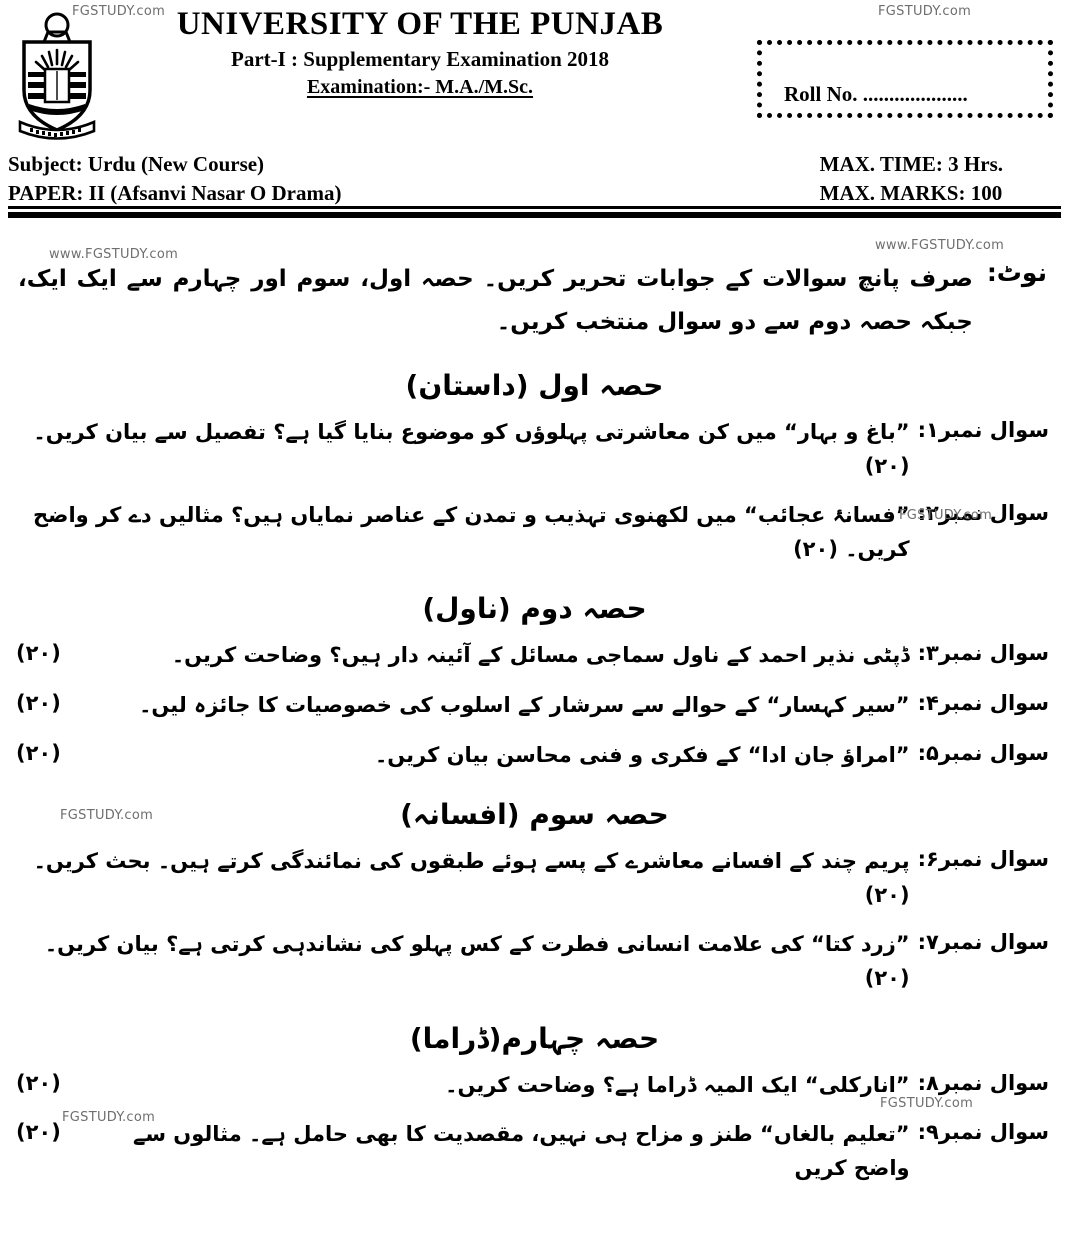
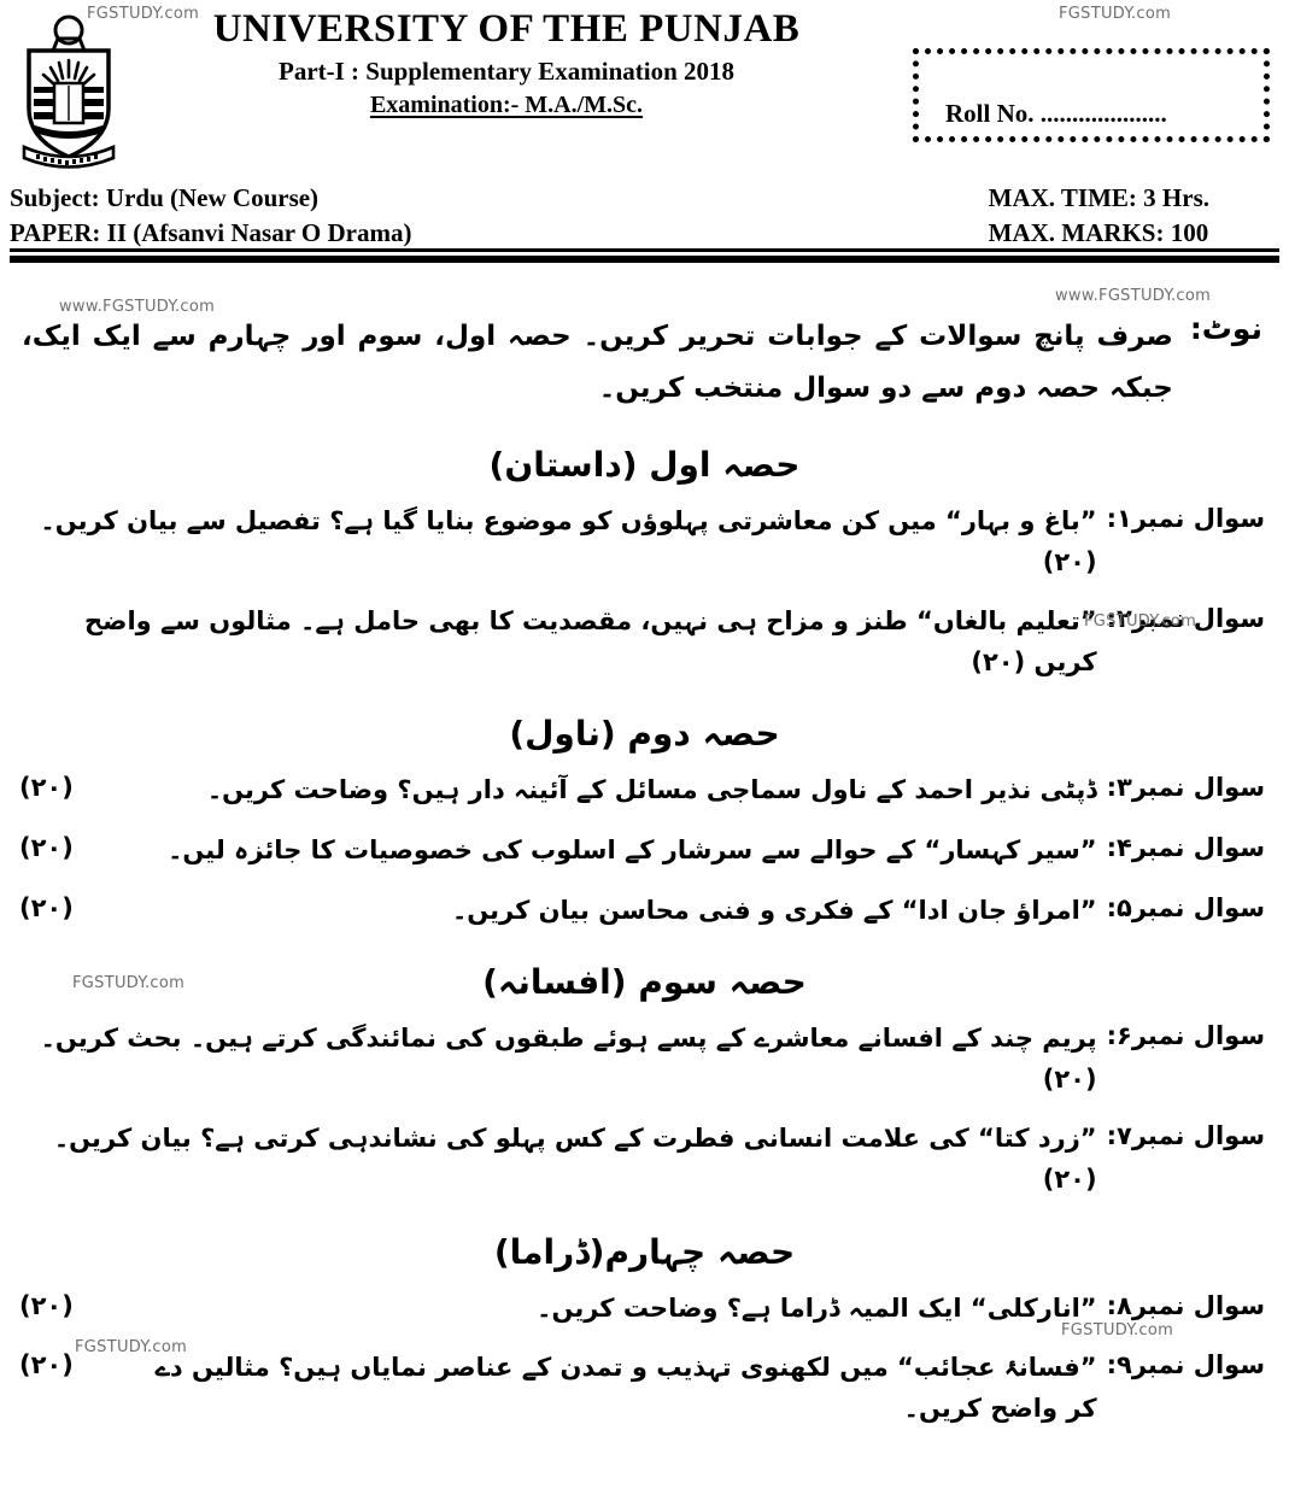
  UNIVERSITY OF THE PUNJAB
  Part-I : Supplementary Examination 2018
  Examination:- M.A./M.Sc.
  Roll No. ....................
  Subject: Urdu (New Course)
  PAPER: II (Afsanvi Nasar O Drama)
  MAX. TIME: 3 Hrs.
  MAX. MARKS: 100
  نوٹ:
  صرف پانچ سوالات کے جوابات تحریر کریں۔ حصہ اول، سوم اور چہارم سے ایک ایک، جبکہ حصہ دوم سے دو سوال منتخب کریں۔
  حصہ اول (داستان)
  سوال نمبر۱:
  ”باغ و بہار“ میں کن معاشرتی پہلوؤں کو موضوع بنایا گیا ہے؟ تفصیل سے بیان کریں۔ (۲۰)
  سوال نمبر۲:
- ”فسانۂ عجائب“ میں لکھنوی تہذیب و تمدن کے عناصر نمایاں ہیں؟ مثالیں دے کر واضح کریں۔ (۲۰)
+ ”تعلیم بالغاں“ طنز و مزاح ہی نہیں، مقصدیت کا بھی حامل ہے۔ مثالوں سے واضح کریں (۲۰)
  حصہ دوم (ناول)
  سوال نمبر۳:
  ڈپٹی نذیر احمد کے ناول سماجی مسائل کے آئینہ دار ہیں؟ وضاحت کریں۔
  (۲۰)
  سوال نمبر۴:
  ”سیر کہسار“ کے حوالے سے سرشار کے اسلوب کی خصوصیات کا جائزہ لیں۔
  (۲۰)
  سوال نمبر۵:
  ”امراؤ جان ادا“ کے فکری و فنی محاسن بیان کریں۔
  (۲۰)
  حصہ سوم (افسانہ)
  سوال نمبر۶:
  پریم چند کے افسانے معاشرے کے پسے ہوئے طبقوں کی نمائندگی کرتے ہیں۔ بحث کریں۔ (۲۰)
  سوال نمبر۷:
  ”زرد کتا“ کی علامت انسانی فطرت کے کس پہلو کی نشاندہی کرتی ہے؟ بیان کریں۔ (۲۰)
  حصہ چہارم(ڈراما)
  سوال نمبر۸:
  ”انارکلی“ ایک المیہ ڈراما ہے؟ وضاحت کریں۔
  (۲۰)
  سوال نمبر۹:
- ”تعلیم بالغاں“ طنز و مزاح ہی نہیں، مقصدیت کا بھی حامل ہے۔ مثالوں سے واضح کریں
+ ”فسانۂ عجائب“ میں لکھنوی تہذیب و تمدن کے عناصر نمایاں ہیں؟ مثالیں دے کر واضح کریں۔
  (۲۰)
  FGSTUDY.com
  FGSTUDY.com
  www.FGSTUDY.com
  www.FGSTUDY.com
  FGSTUDY.com
  FGSTUDY.com
  FGSTUDY.com
  FGSTUDY.com
